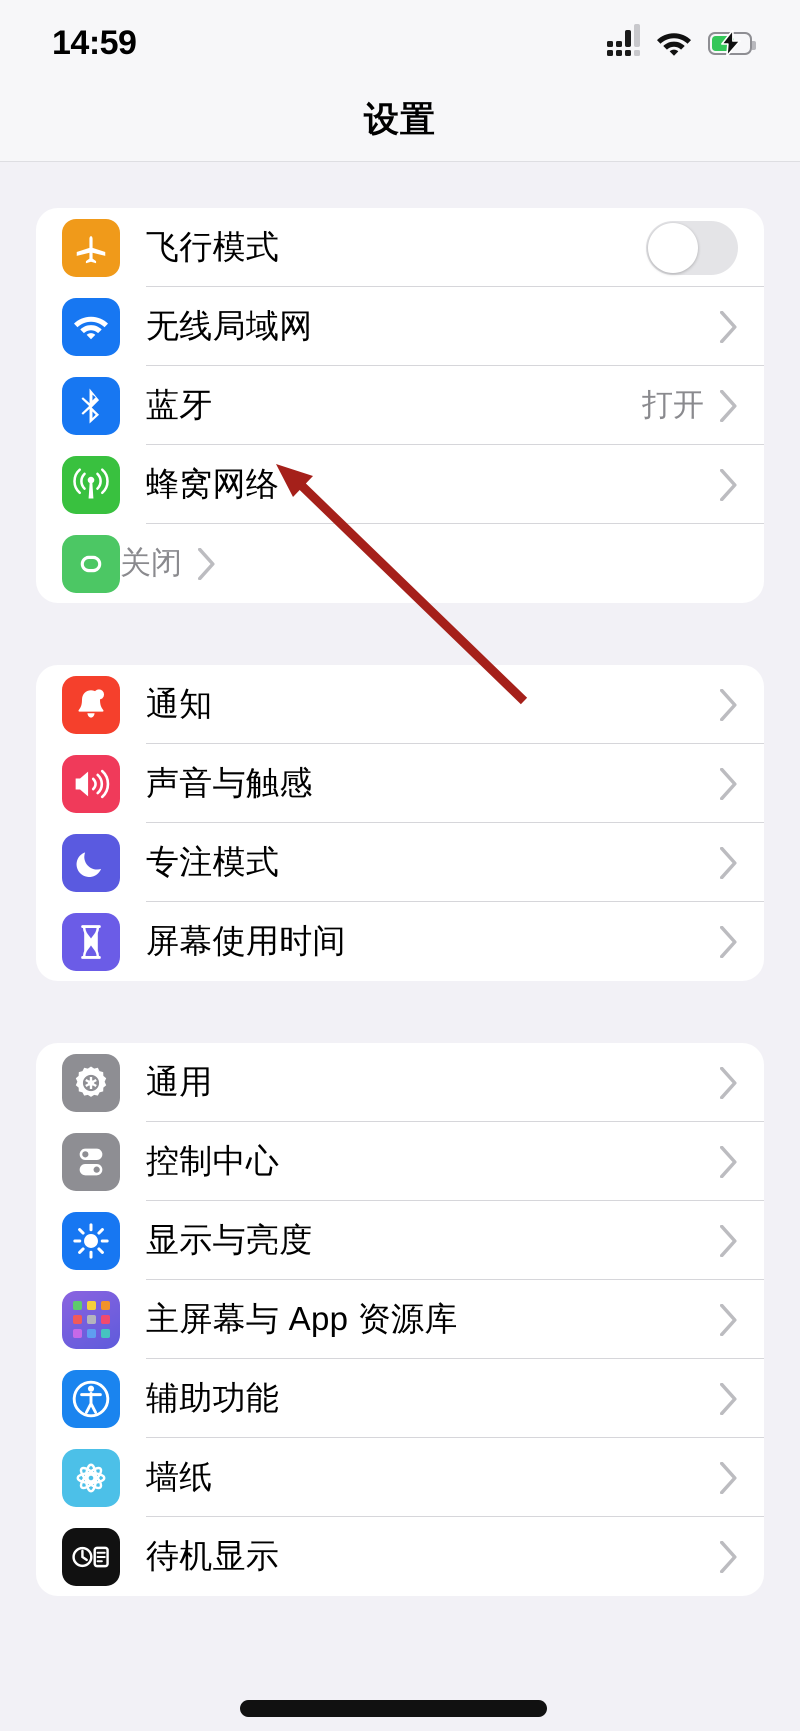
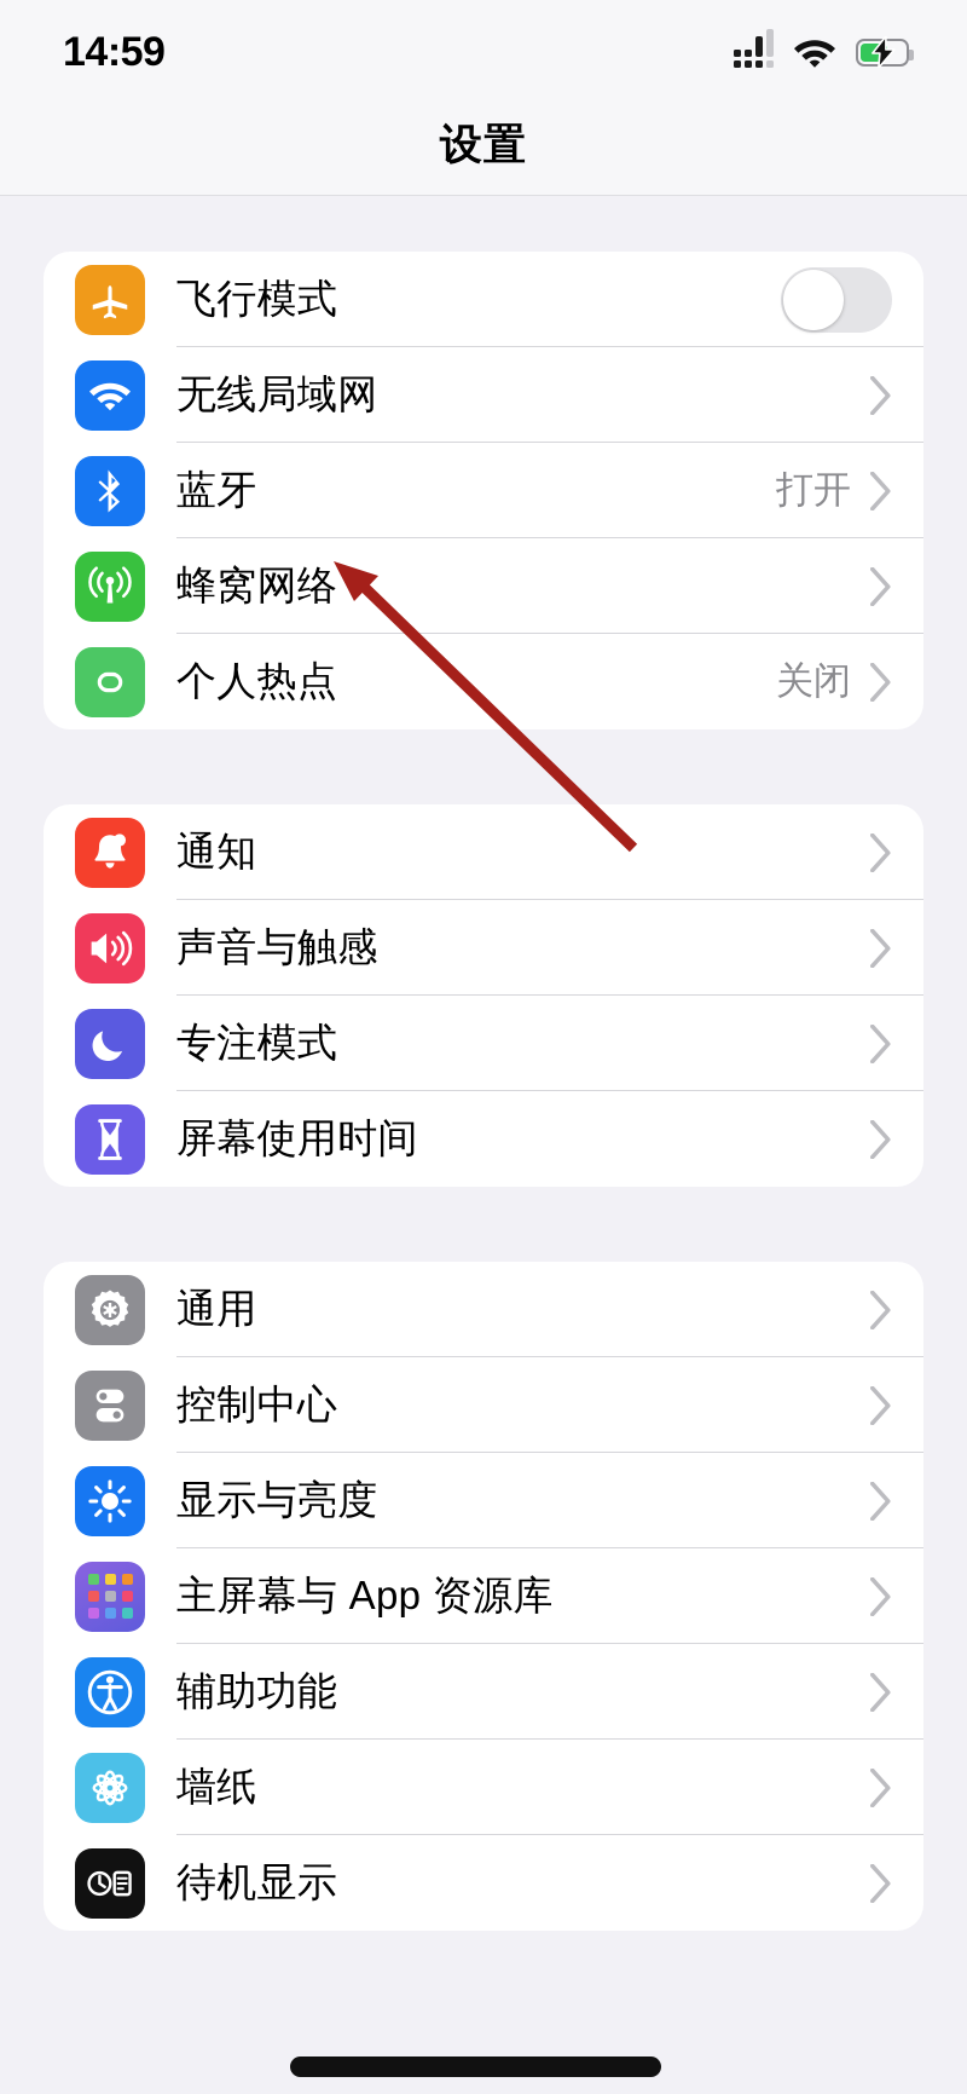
  14:59
  设置
  飞行模式
  无线局域网
  蓝牙
  打开
  蜂窝网络
+ 个人热点
  关闭
  通知
  声音与触感
  专注模式
  屏幕使用时间
  通用
  控制中心
  显示与亮度
  主屏幕与 App 资源库
  辅助功能
  墙纸
  待机显示
